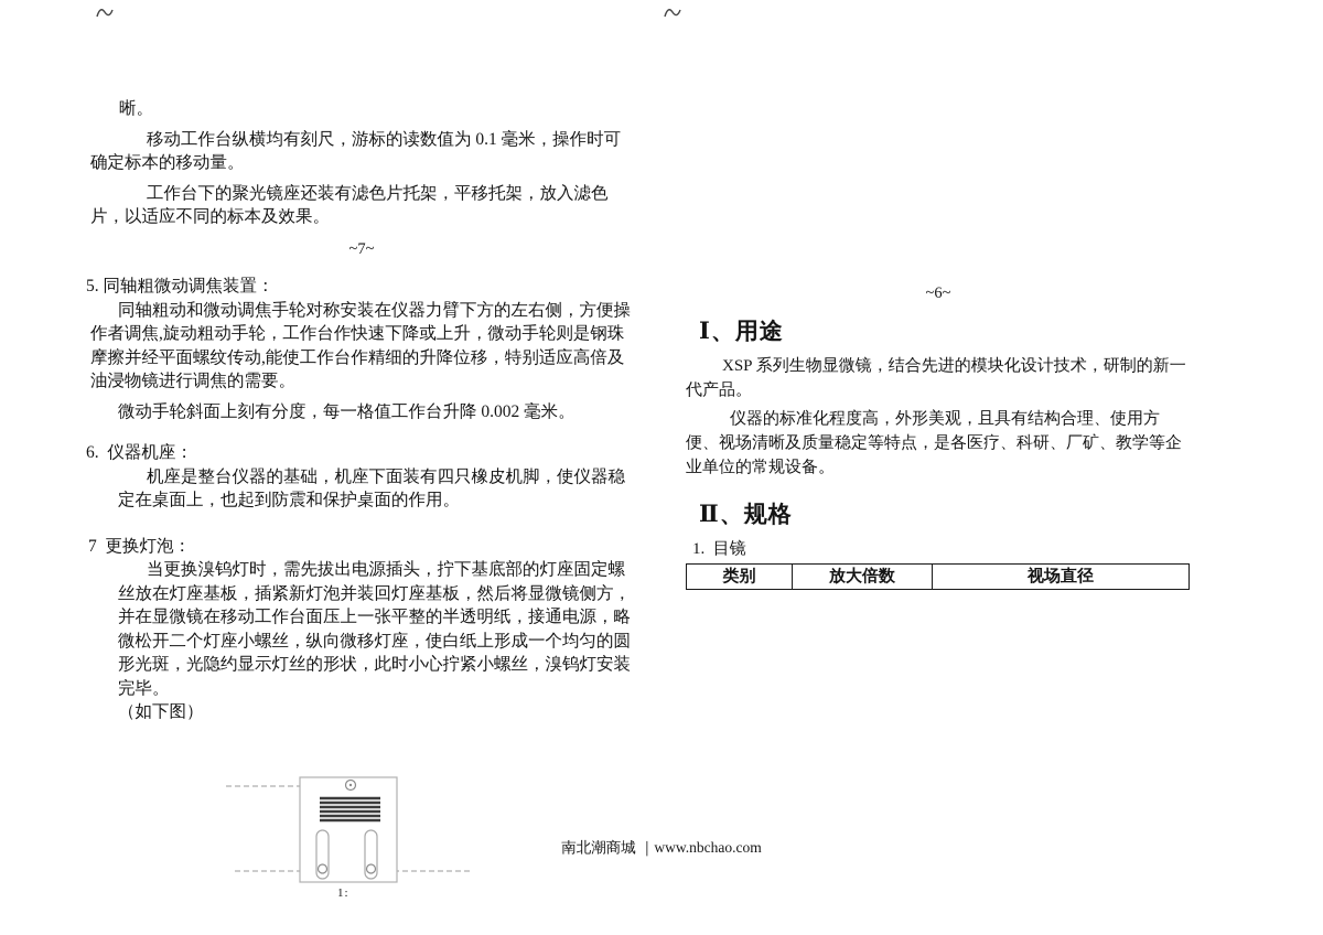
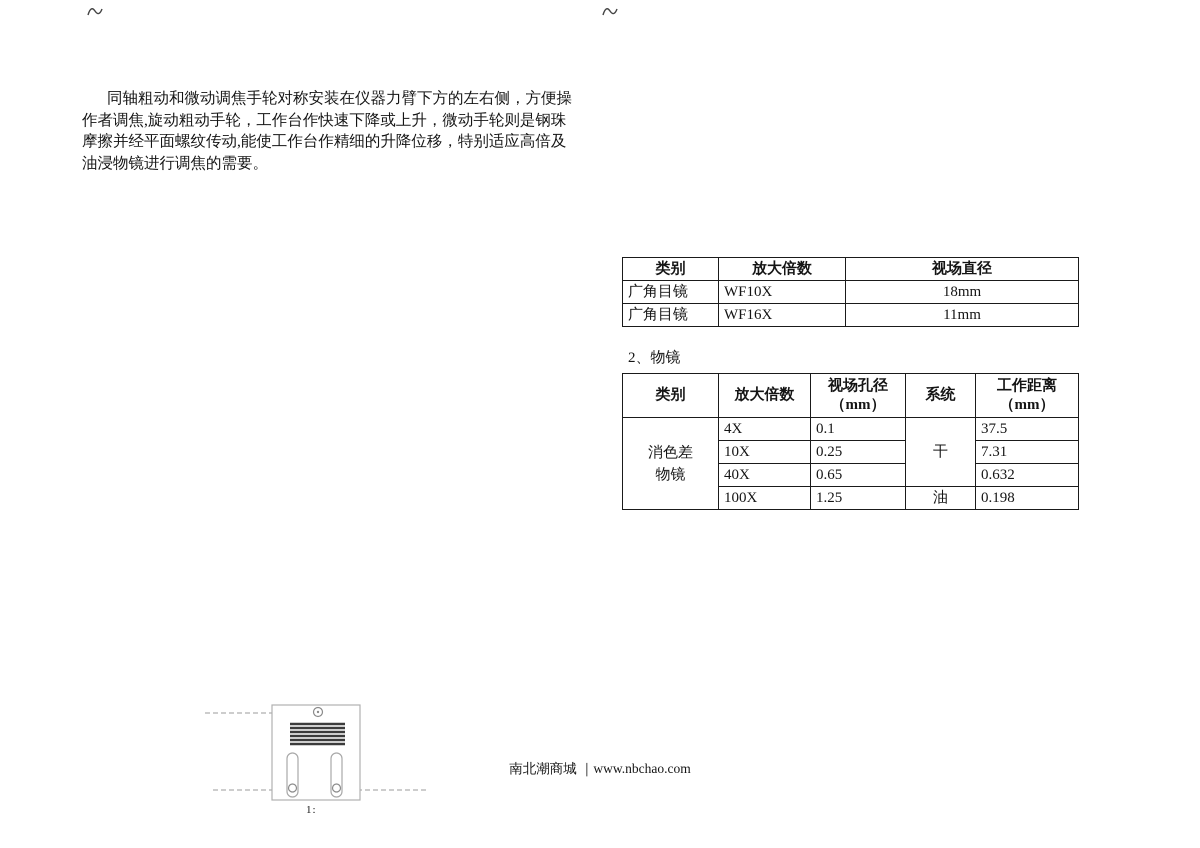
- 晰。
- 移动工作台纵横均有刻尺，游标的读数值为 0.1 毫米，操作时可确定标本的移动量。
- 工作台下的聚光镜座还装有滤色片托架，平移托架，放入滤色片，以适应不同的标本及效果。
- ~7~
- 5. 同轴粗微动调焦装置：
  同轴粗动和微动调焦手轮对称安装在仪器力臂下方的左右侧，方便操作者调焦,旋动粗动手轮，工作台作快速下降或上升，微动手轮则是钢珠摩擦并经平面螺纹传动,能使工作台作精细的升降位移，特别适应高倍及油浸物镜进行调焦的需要。
- 微动手轮斜面上刻有分度，每一格值工作台升降 0.002 毫米。
- 6. 仪器机座：
- 机座是整台仪器的基础，机座下面装有四只橡皮机脚，使仪器稳定在桌面上，也起到防震和保护桌面的作用。
- 7 更换灯泡：
- 当更换溴钨灯时，需先拔出电源插头，拧下基底部的灯座固定螺丝放在灯座基板，插紧新灯泡并装回灯座基板，然后将显微镜侧方，并在显微镜在移动工作台面压上一张平整的半透明纸，接通电源，略微松开二个灯座小螺丝，纵向微移灯座，使白纸上形成一个均匀的圆形光斑，光隐约显示灯丝的形状，此时小心拧紧小螺丝，溴钨灯安装完毕。
- （如下图）
  1:
- ~6~
- Ⅰ、用途
- XSP 系列生物显微镜，结合先进的模块化设计技术，研制的新一代产品。
- 仪器的标准化程度高，外形美观，且具有结构合理、使用方便、视场清晰及质量稳定等特点，是各医疗、科研、厂矿、教学等企业单位的常规设备。
- Ⅱ、规格
- 1. 目镜
  类别	放大倍数	视场直径
+ 广角目镜	WF10X	18mm
+ 广角目镜	WF16X	11mm
+ 2、物镜
+ 类别	放大倍数	视场孔径 （mm）	系统	工作距离 （mm）
+ 消色差 物镜	4X	0.1	干	37.5
+ 10X	0.25	7.31
+ 40X	0.65	0.632
+ 100X	1.25	油	0.198
  南北潮商城 ｜www.nbchao.com
